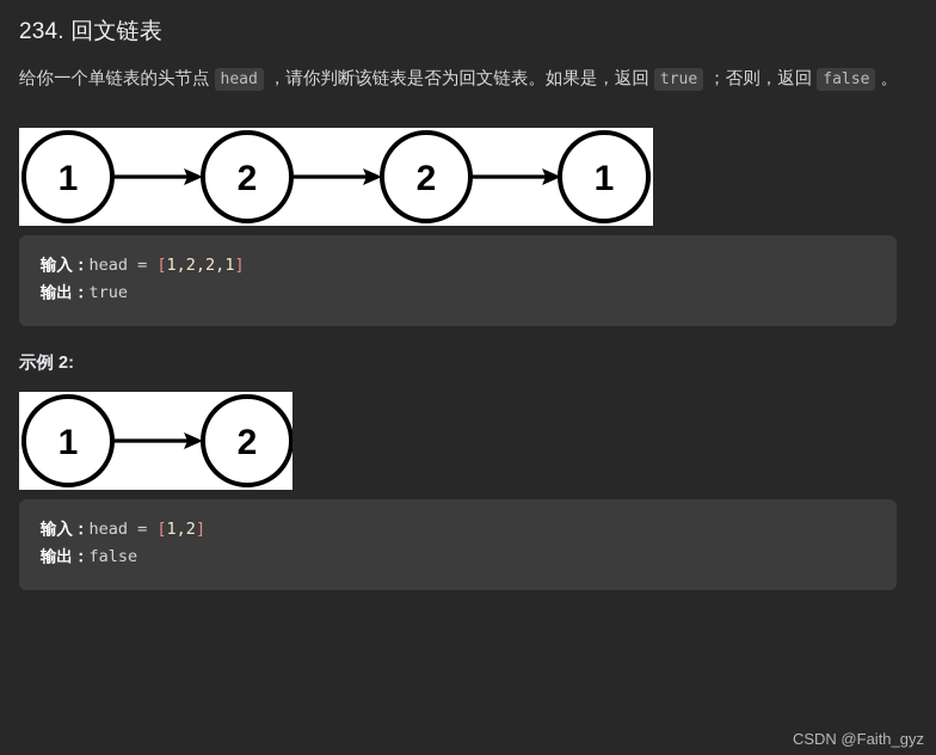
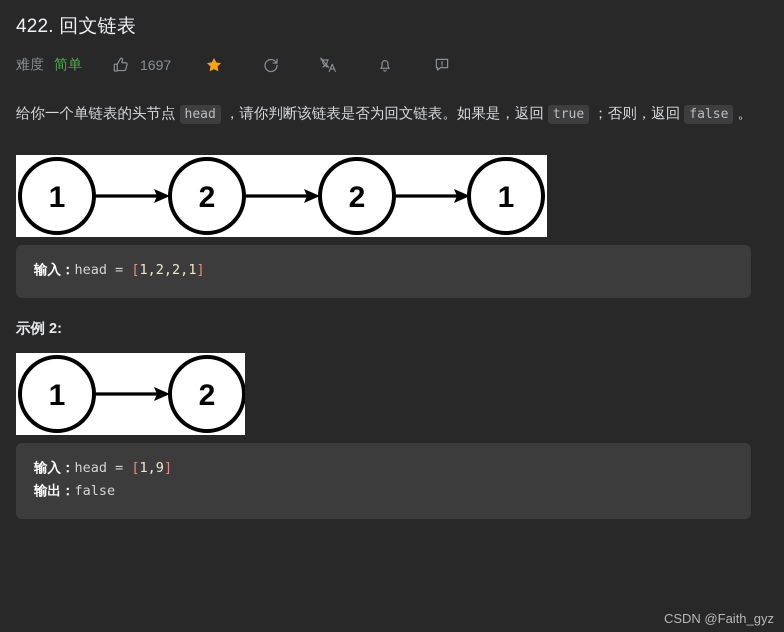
- 234. 回文链表
+ 422. 回文链表
+ 难度
+ 简单
+ 1697
  给你一个单链表的头节点 head ，请你判断该链表是否为回文链表。如果是，返回 true ；否则，返回 false 。
  1
  2
  2
  1
  输入：head = [1,2,2,1]
- 输出：true
  示例 2:
  1
  2
- 输入：head = [1,2]
+ 输入：head = [1,9]
  输出：false
  CSDN @Faith_gyz
